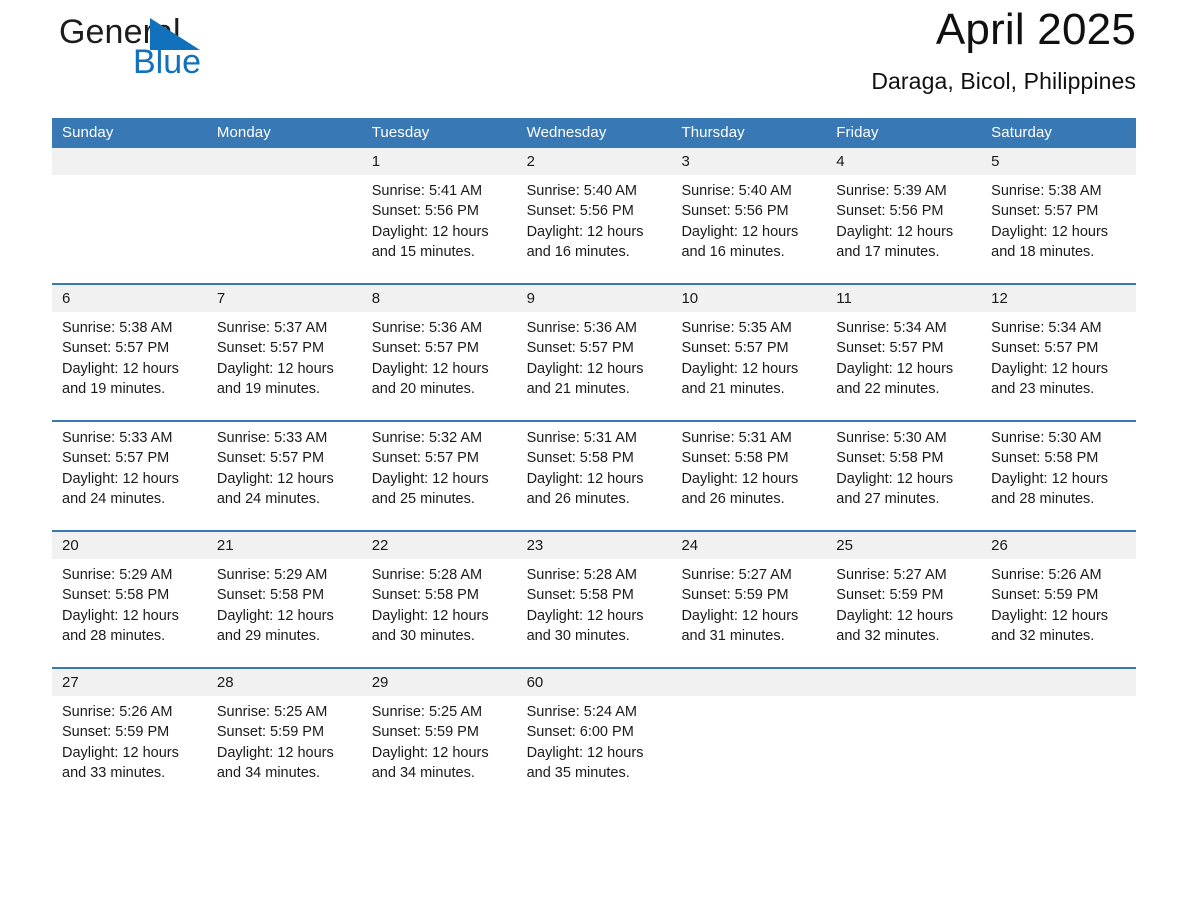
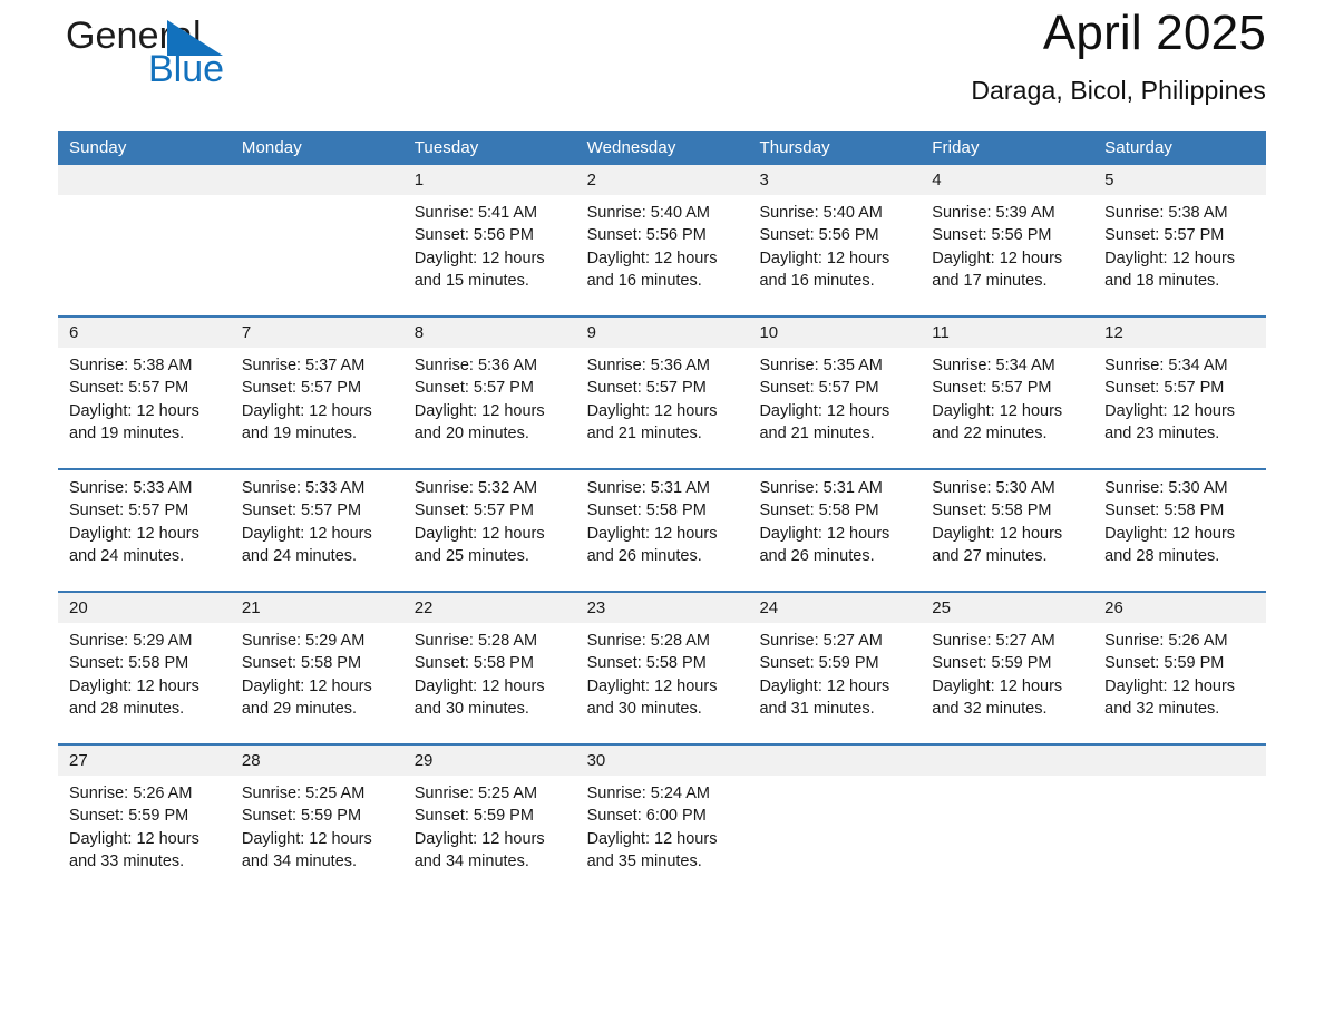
  Generl
  Blue
  April 2025
  Daraga, Bicol, Philippines
  Sunday
  Monday
  Tuesday
  Wednesday
  Thursday
  Friday
  Saturday
  1
  2
  3
  4
  5
  Sunrise: 5:41 AM
  Sunset: 5:56 PM
  Daylight: 12 hours
  and 15 minutes.
  Sunrise: 5:40 AM
  Sunset: 5:56 PM
  Daylight: 12 hours
  and 16 minutes.
  Sunrise: 5:40 AM
  Sunset: 5:56 PM
  Daylight: 12 hours
  and 16 minutes.
  Sunrise: 5:39 AM
  Sunset: 5:56 PM
  Daylight: 12 hours
  and 17 minutes.
  Sunrise: 5:38 AM
  Sunset: 5:57 PM
  Daylight: 12 hours
  and 18 minutes.
  6
  7
  8
  9
  10
  11
  12
  Sunrise: 5:38 AM
  Sunset: 5:57 PM
  Daylight: 12 hours
  and 19 minutes.
  Sunrise: 5:37 AM
  Sunset: 5:57 PM
  Daylight: 12 hours
  and 19 minutes.
  Sunrise: 5:36 AM
  Sunset: 5:57 PM
  Daylight: 12 hours
  and 20 minutes.
  Sunrise: 5:36 AM
  Sunset: 5:57 PM
  Daylight: 12 hours
  and 21 minutes.
  Sunrise: 5:35 AM
  Sunset: 5:57 PM
  Daylight: 12 hours
  and 21 minutes.
  Sunrise: 5:34 AM
  Sunset: 5:57 PM
  Daylight: 12 hours
  and 22 minutes.
  Sunrise: 5:34 AM
  Sunset: 5:57 PM
  Daylight: 12 hours
  and 23 minutes.
  Sunrise: 5:33 AM
  Sunset: 5:57 PM
  Daylight: 12 hours
  and 24 minutes.
  Sunrise: 5:33 AM
  Sunset: 5:57 PM
  Daylight: 12 hours
  and 24 minutes.
  Sunrise: 5:32 AM
  Sunset: 5:57 PM
  Daylight: 12 hours
  and 25 minutes.
  Sunrise: 5:31 AM
  Sunset: 5:58 PM
  Daylight: 12 hours
  and 26 minutes.
  Sunrise: 5:31 AM
  Sunset: 5:58 PM
  Daylight: 12 hours
  and 26 minutes.
  Sunrise: 5:30 AM
  Sunset: 5:58 PM
  Daylight: 12 hours
  and 27 minutes.
  Sunrise: 5:30 AM
  Sunset: 5:58 PM
  Daylight: 12 hours
  and 28 minutes.
  20
  21
  22
  23
  24
  25
  26
  Sunrise: 5:29 AM
  Sunset: 5:58 PM
  Daylight: 12 hours
  and 28 minutes.
  Sunrise: 5:29 AM
  Sunset: 5:58 PM
  Daylight: 12 hours
  and 29 minutes.
  Sunrise: 5:28 AM
  Sunset: 5:58 PM
  Daylight: 12 hours
  and 30 minutes.
  Sunrise: 5:28 AM
  Sunset: 5:58 PM
  Daylight: 12 hours
  and 30 minutes.
  Sunrise: 5:27 AM
  Sunset: 5:59 PM
  Daylight: 12 hours
  and 31 minutes.
  Sunrise: 5:27 AM
  Sunset: 5:59 PM
  Daylight: 12 hours
  and 32 minutes.
  Sunrise: 5:26 AM
  Sunset: 5:59 PM
  Daylight: 12 hours
  and 32 minutes.
  27
  28
  29
- 60
+ 30
  Sunrise: 5:26 AM
  Sunset: 5:59 PM
  Daylight: 12 hours
  and 33 minutes.
  Sunrise: 5:25 AM
  Sunset: 5:59 PM
  Daylight: 12 hours
  and 34 minutes.
  Sunrise: 5:25 AM
  Sunset: 5:59 PM
  Daylight: 12 hours
  and 34 minutes.
  Sunrise: 5:24 AM
  Sunset: 6:00 PM
  Daylight: 12 hours
  and 35 minutes.
